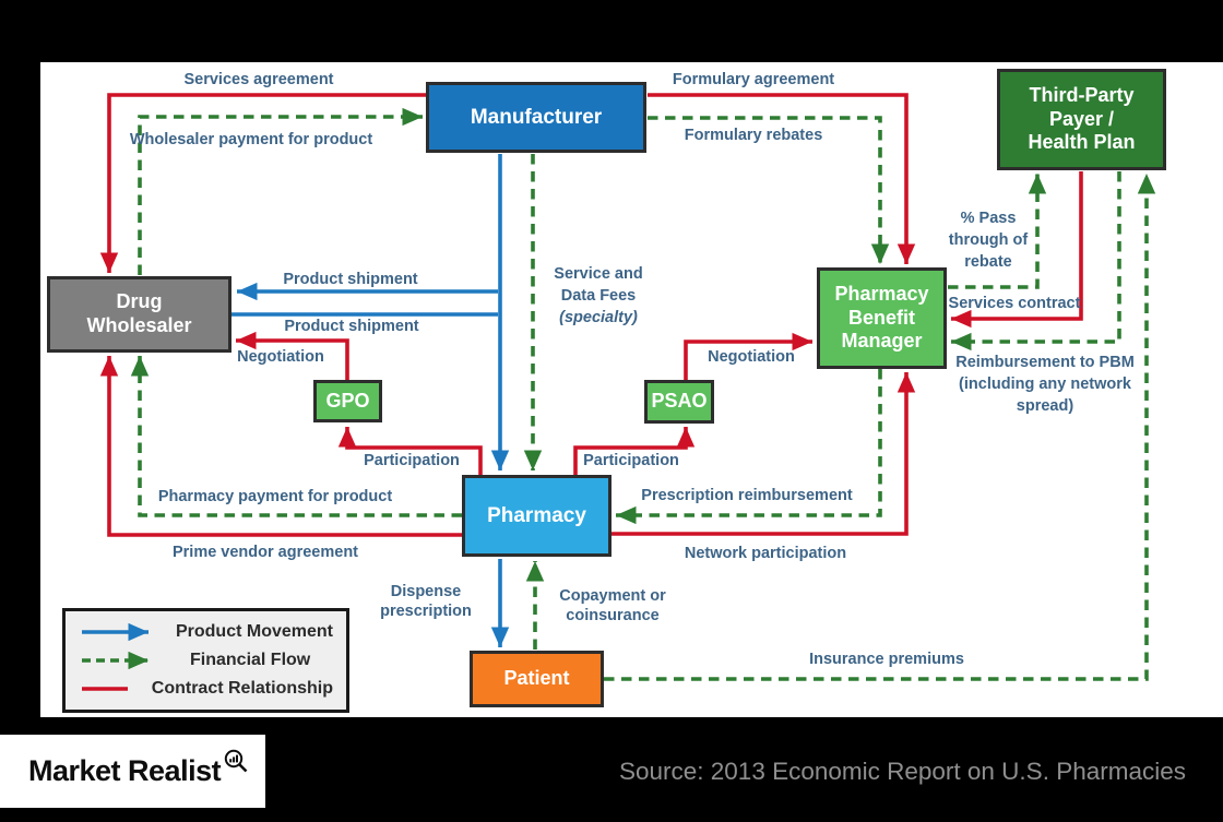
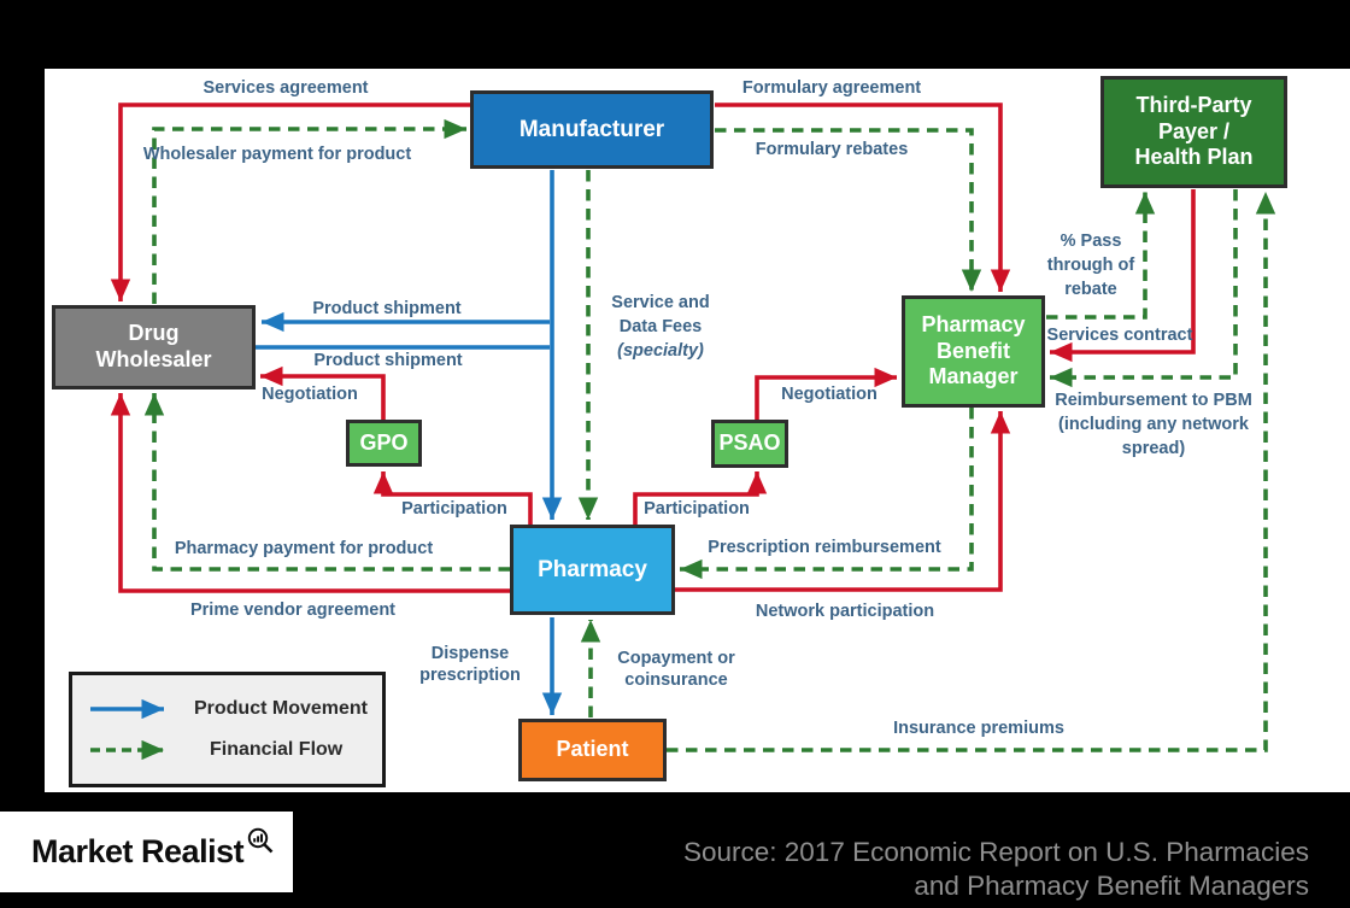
  Manufacturer
  Third-Party
  Payer /
  Health Plan
  Drug
  Wholesaler
  Pharmacy
  Benefit
  Manager
  GPO
  PSAO
  Pharmacy
  Patient
  Services agreement
  Wholesaler payment for product
  Formulary agreement
  Formulary rebates
  Product shipment
  Product shipment
  Negotiation
  Negotiation
  Service and
  Data Fees
  (specialty)
  % Pass
  through of
  rebate
  Services contract
  Reimbursement to PBM
  (including any network
  spread)
  Participation
  Participation
  Pharmacy payment for product
  Prescription reimbursement
  Prime vendor agreement
  Network participation
  Dispense
  prescription
  Copayment or
  coinsurance
  Insurance premiums
  Product Movement
  Financial Flow
- Contract Relationship
  Market Realist
- Source: 2013 Economic Report on U.S. Pharmacies
+ Source: 2017 Economic Report on U.S. Pharmacies
+ and Pharmacy Benefit Managers
